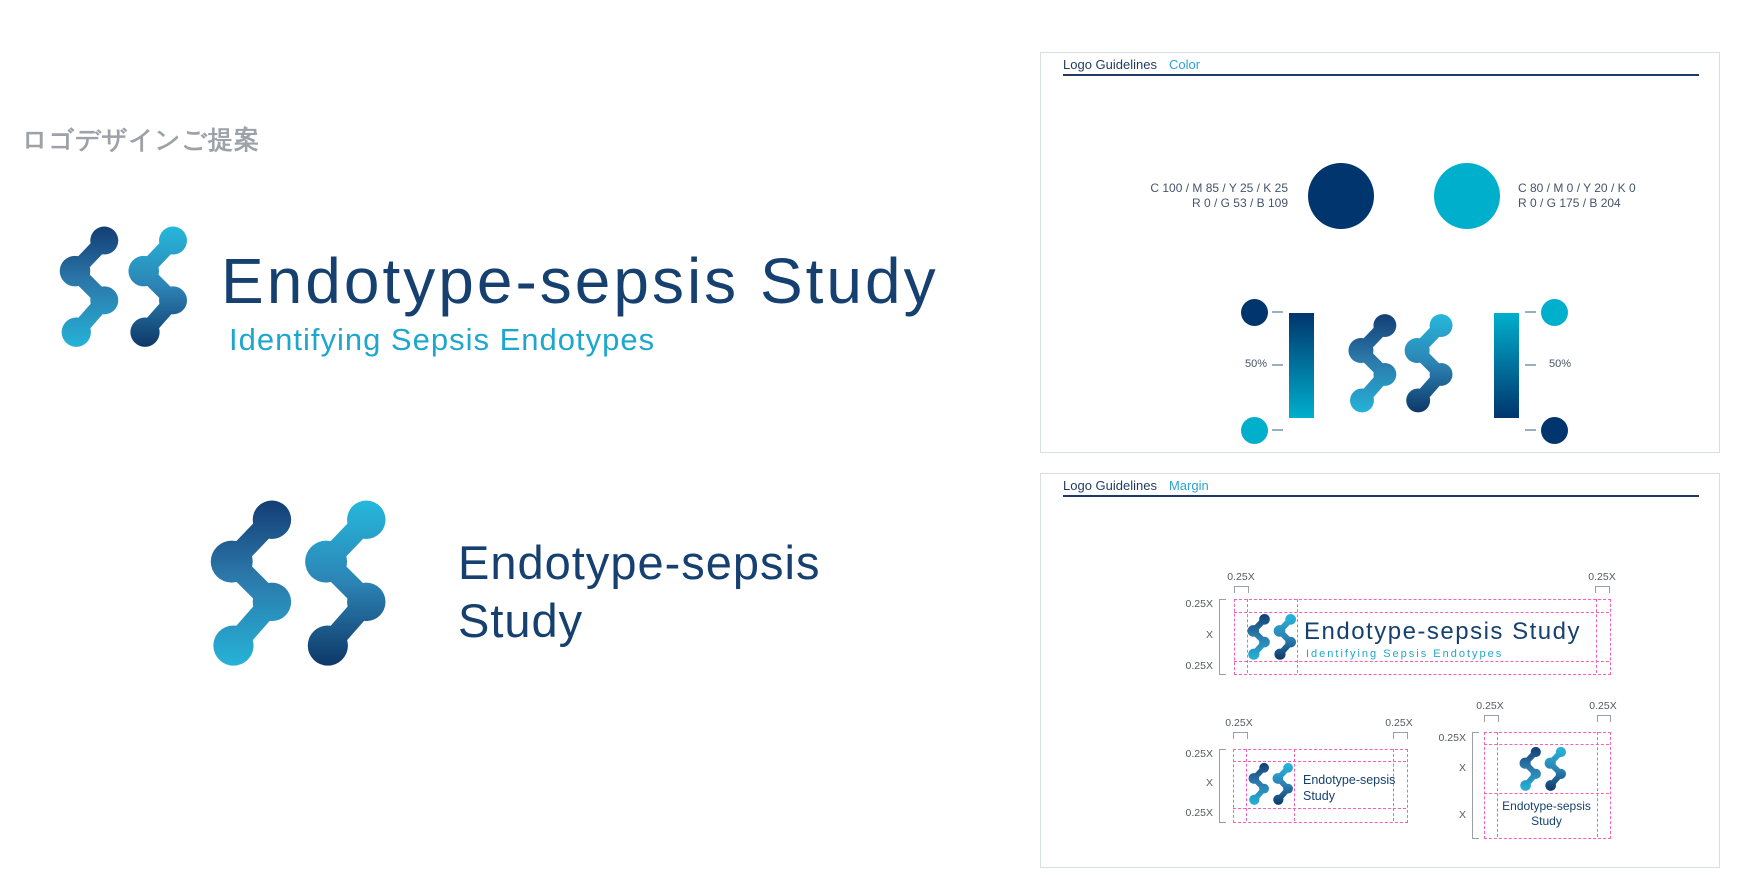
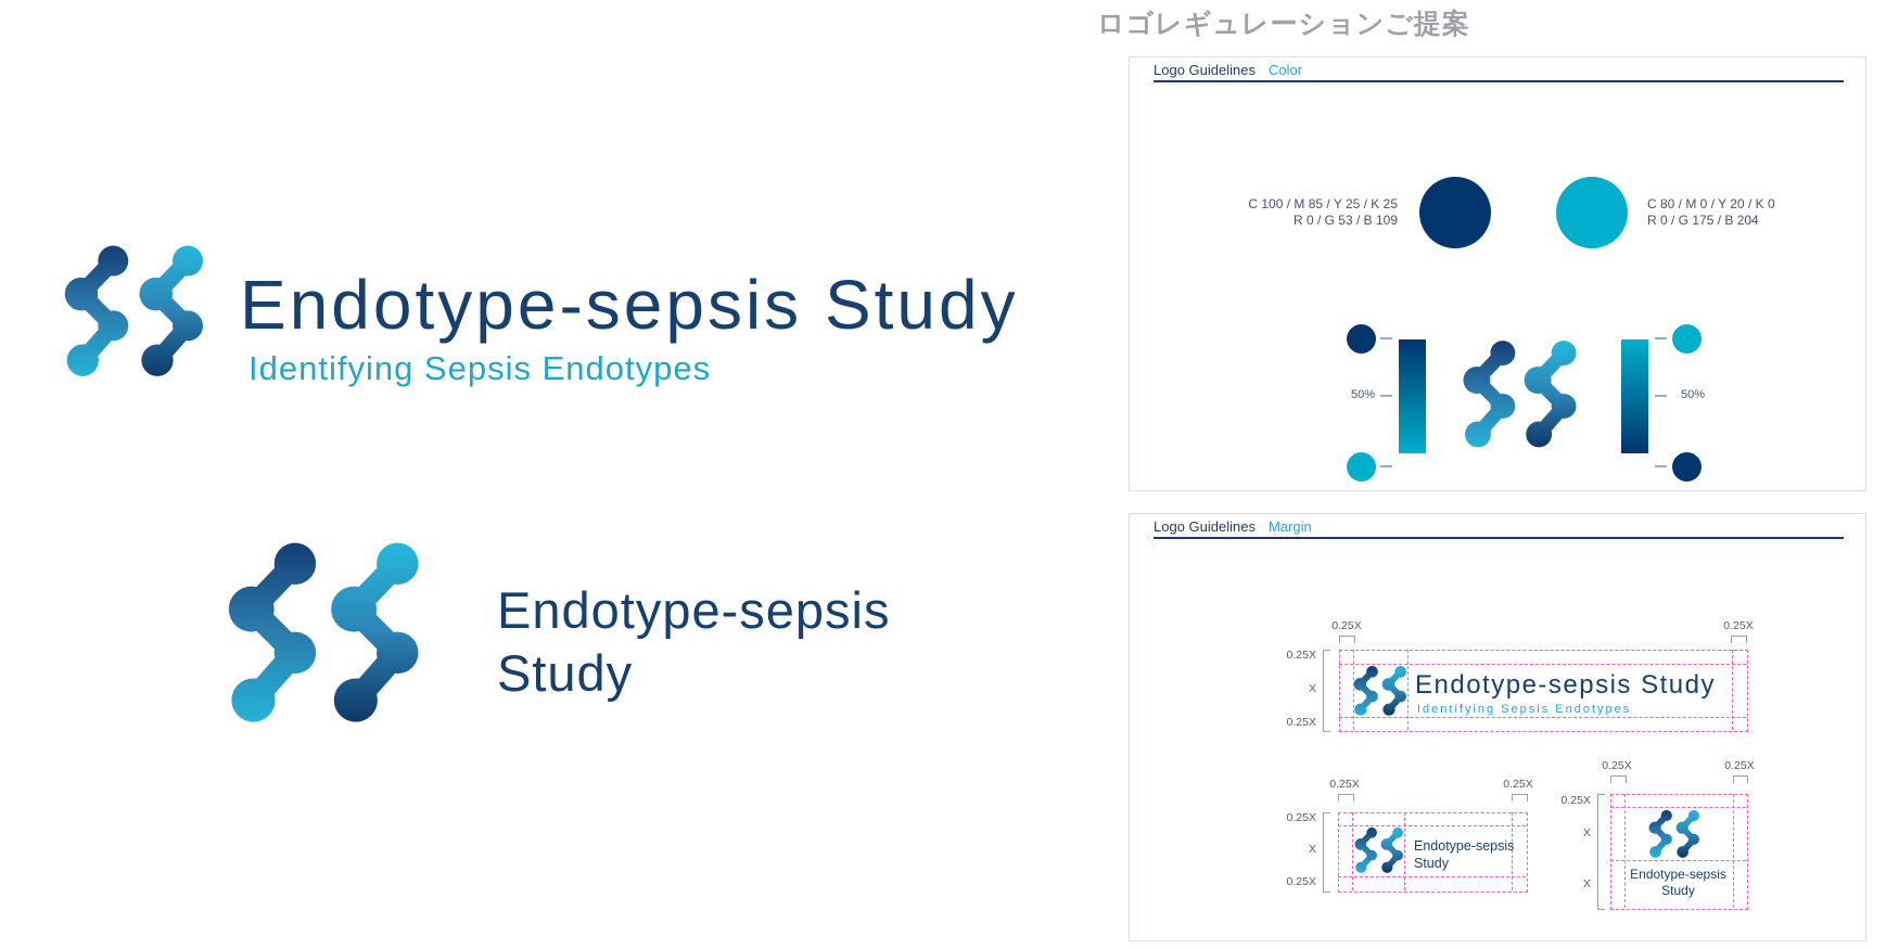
- ロゴデザインご提案
  Endotype-sepsis Study
  Identifying Sepsis Endotypes
  Endotype-sepsis
  Study
+ ロゴレギュレーションご提案
  Logo Guidelines Color
  C 100 / M 85 / Y 25 / K 25
  R 0 / G 53 / B 109
  C 80 / M 0 / Y 20 / K 0
  R 0 / G 175 / B 204
  50%
  50%
  Logo Guidelines Margin
  0.25X
  0.25X
  0.25X
  X
  0.25X
  Endotype-sepsis Study
  Identifying Sepsis Endotypes
  0.25X
  0.25X
  0.25X
  X
  0.25X
  Endotype-sepsis
  Study
  0.25X
  0.25X
  0.25X
  X
  X
  Endotype-sepsis
  Study
